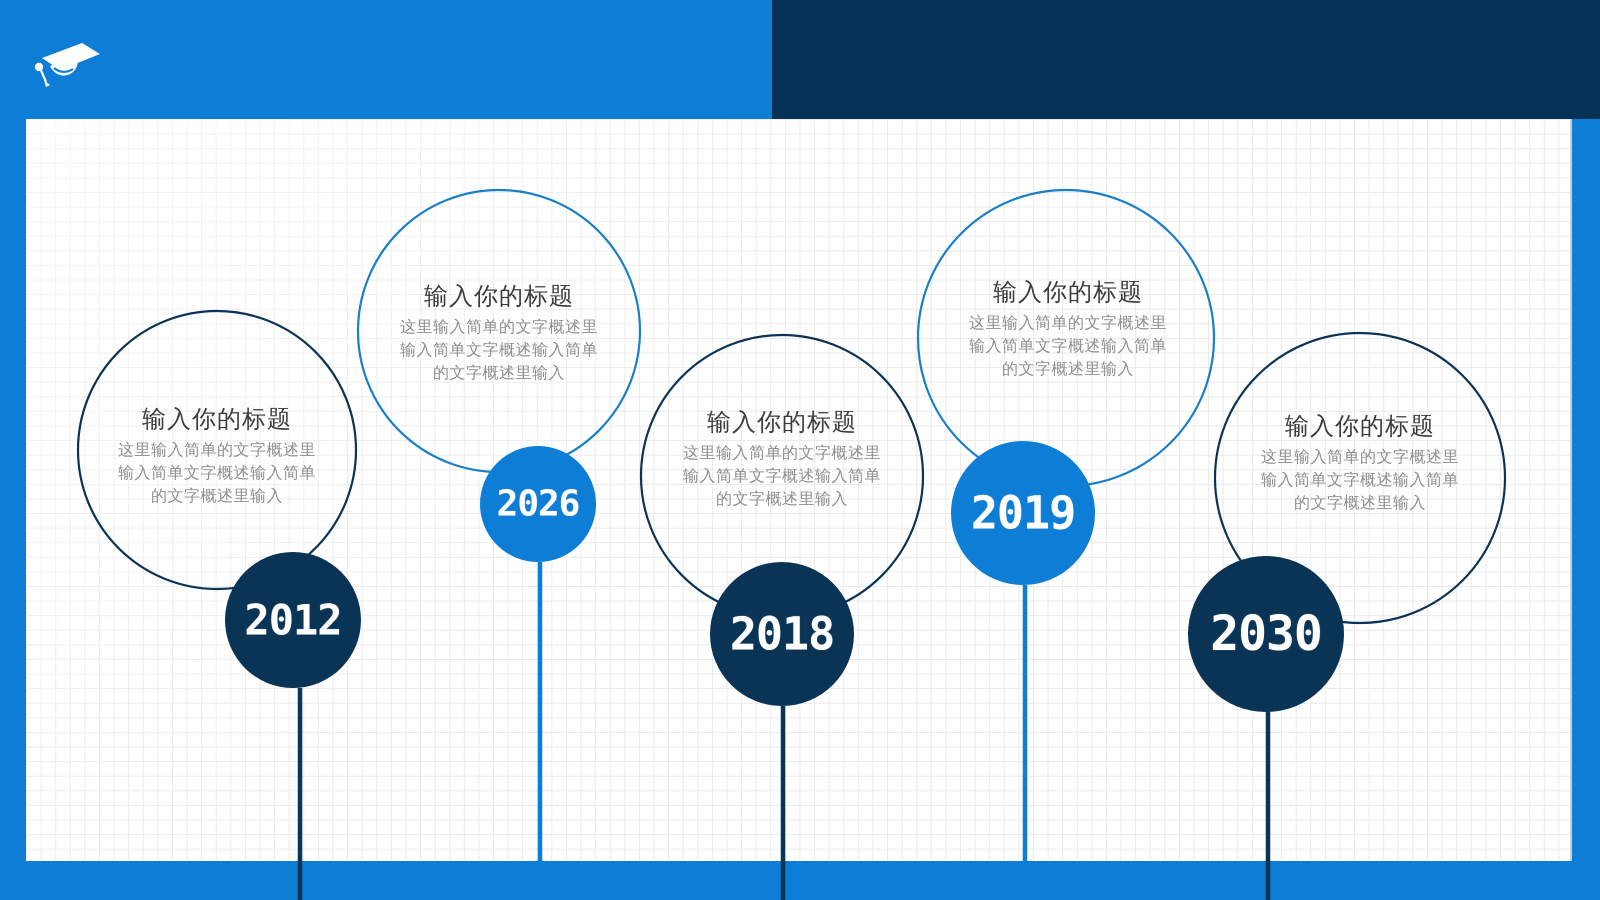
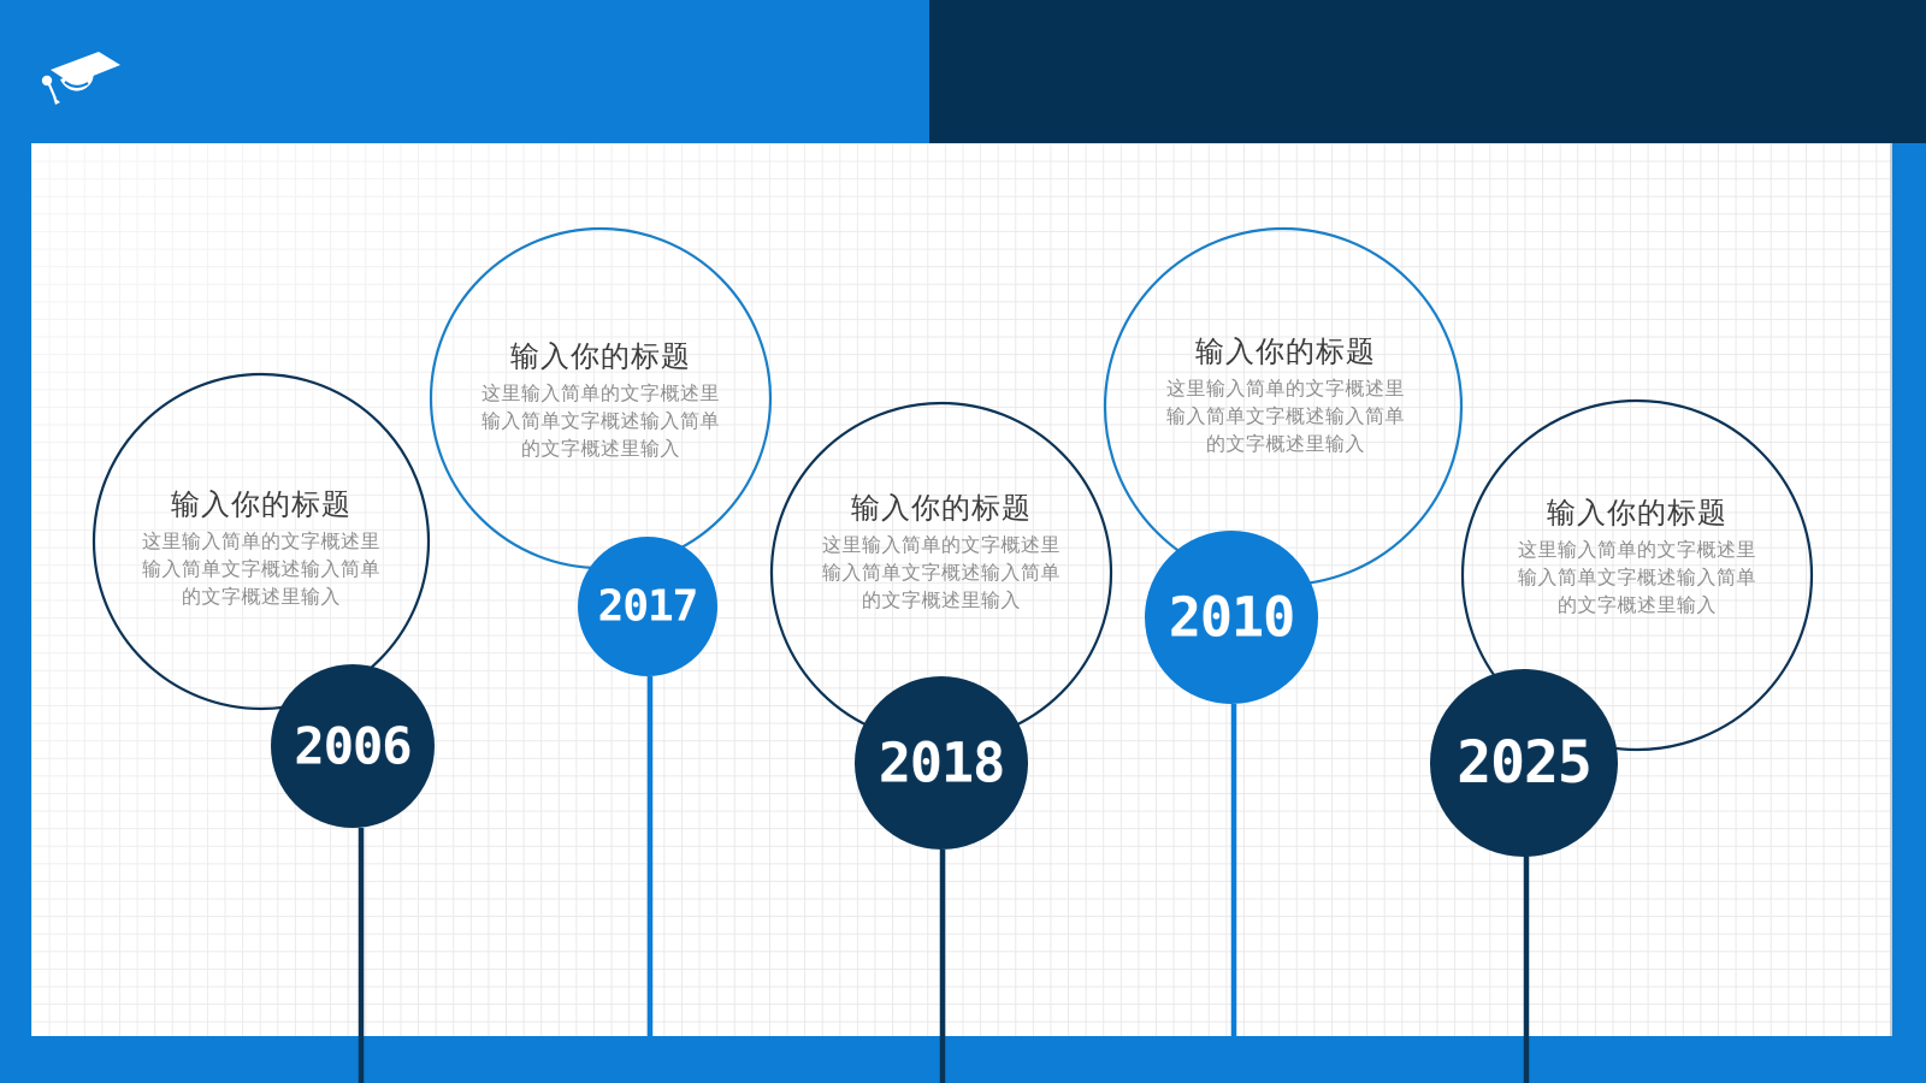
  输入你的标题
  这里输入简单的文字概述里
  输入简单文字概述输入简单
  的文字概述里输入
- 2012
+ 2006
  输入你的标题
  这里输入简单的文字概述里
  输入简单文字概述输入简单
  的文字概述里输入
- 2026
+ 2017
  输入你的标题
  这里输入简单的文字概述里
  输入简单文字概述输入简单
  的文字概述里输入
  2018
  输入你的标题
  这里输入简单的文字概述里
  输入简单文字概述输入简单
  的文字概述里输入
- 2019
+ 2010
  输入你的标题
  这里输入简单的文字概述里
  输入简单文字概述输入简单
  的文字概述里输入
- 2030
+ 2025
